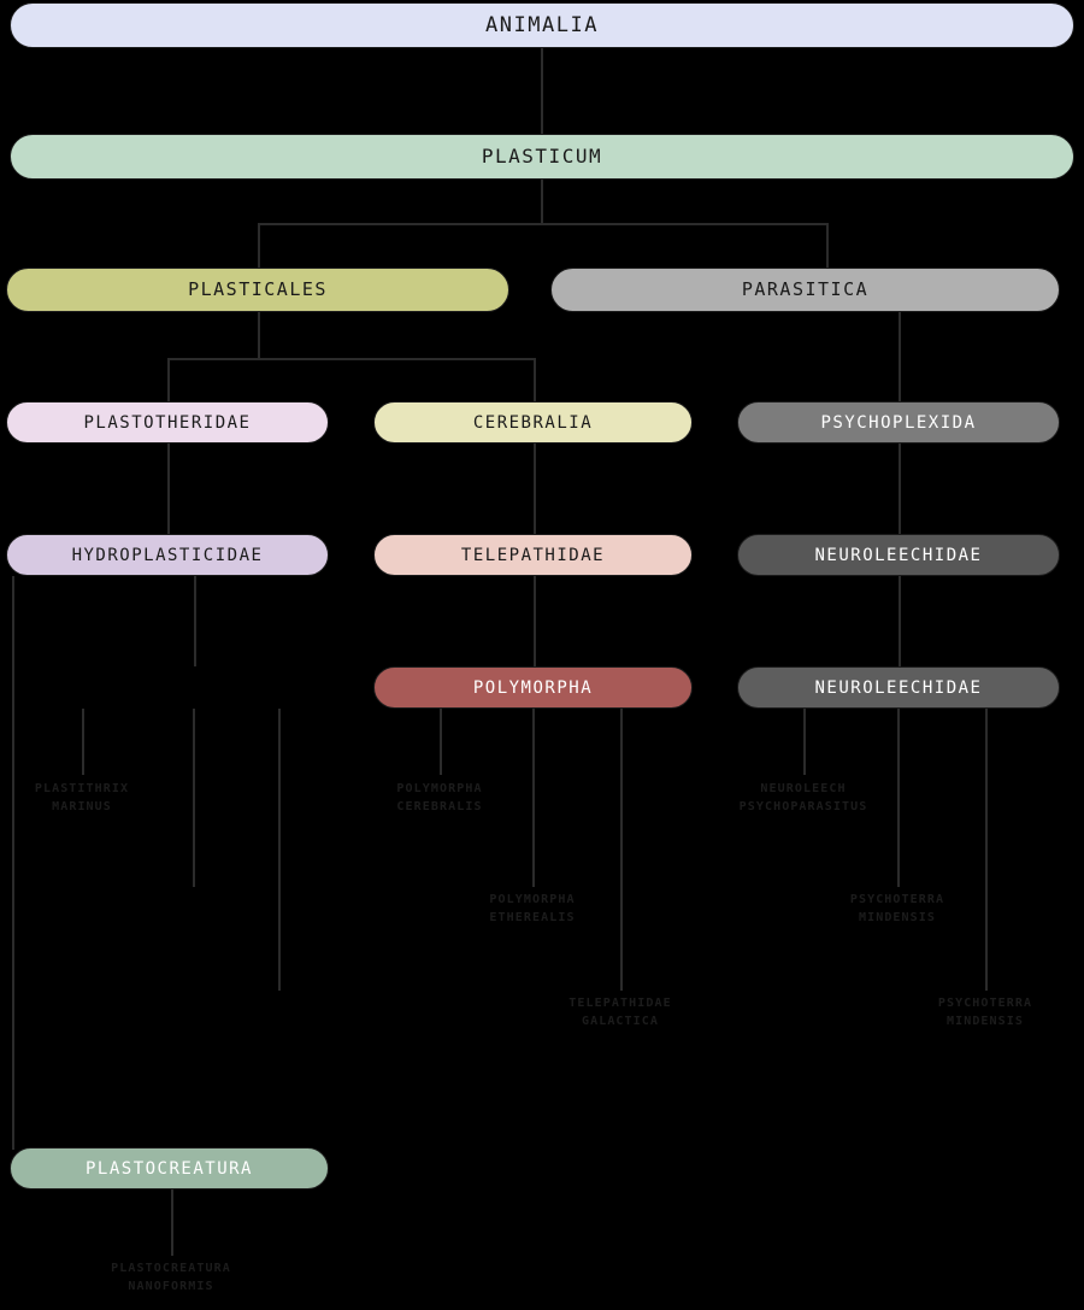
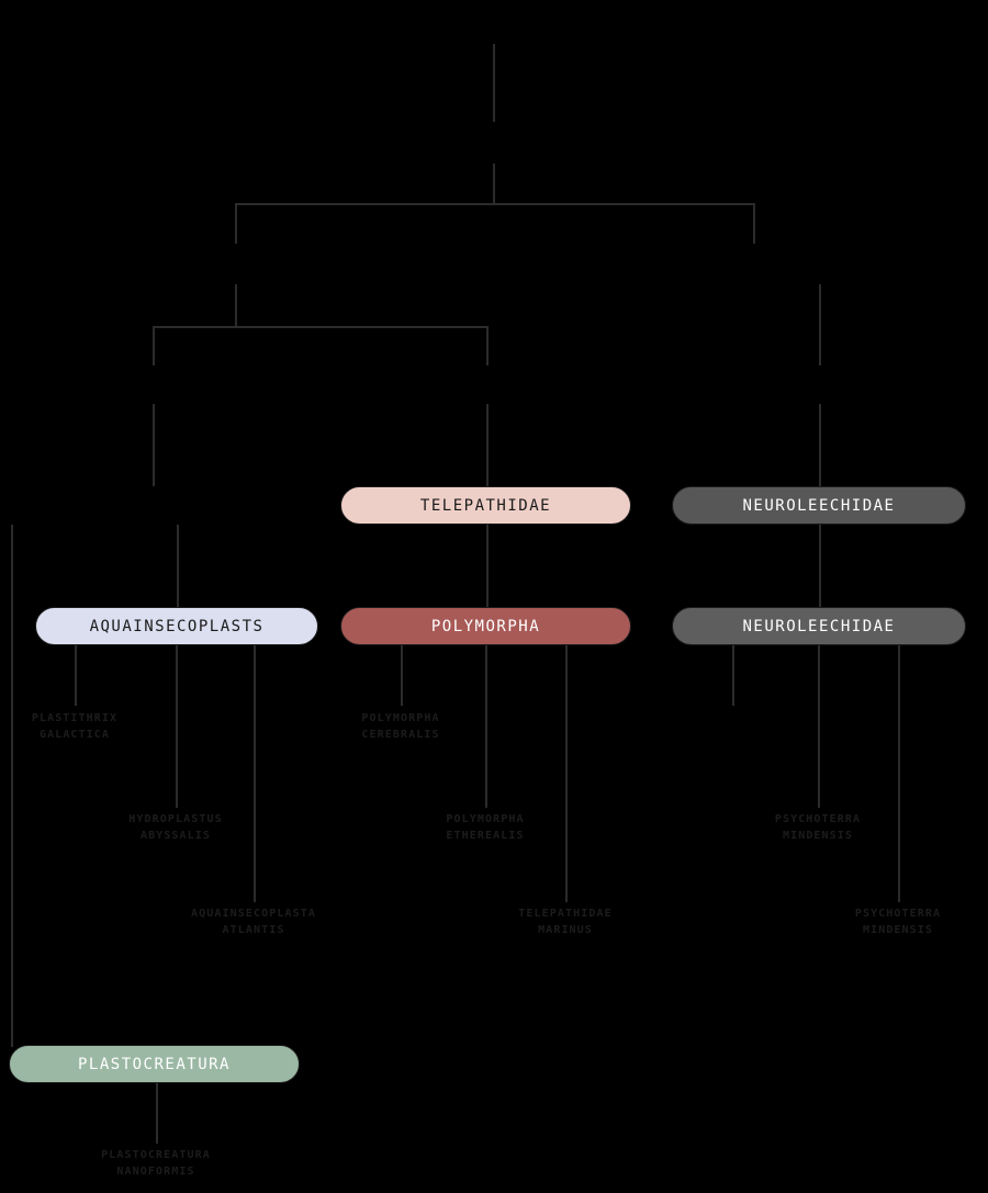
- ANIMALIA
- PLASTICUM
- PLASTICALES
- PARASITICA
- PLASTOTHERIDAE
- CEREBRALIA
- PSYCHOPLEXIDA
- HYDROPLASTICIDAE
  TELEPATHIDAE
  NEUROLEECHIDAE
+ AQUAINSECOPLASTS
  POLYMORPHA
  NEUROLEECHIDAE
  PLASTOCREATURA
  PLASTITHRIX
- MARINUS
+ GALACTICA
+ HYDROPLASTUS
+ ABYSSALIS
+ AQUAINSECOPLASTA
+ ATLANTIS
  POLYMORPHA
  CEREBRALIS
  POLYMORPHA
  ETHEREALIS
  TELEPATHIDAE
- GALACTICA
+ MARINUS
- NEUROLEECH
- PSYCHOPARASITUS
  PSYCHOTERRA
  MINDENSIS
  PSYCHOTERRA
  MINDENSIS
  PLASTOCREATURA
  NANOFORMIS
